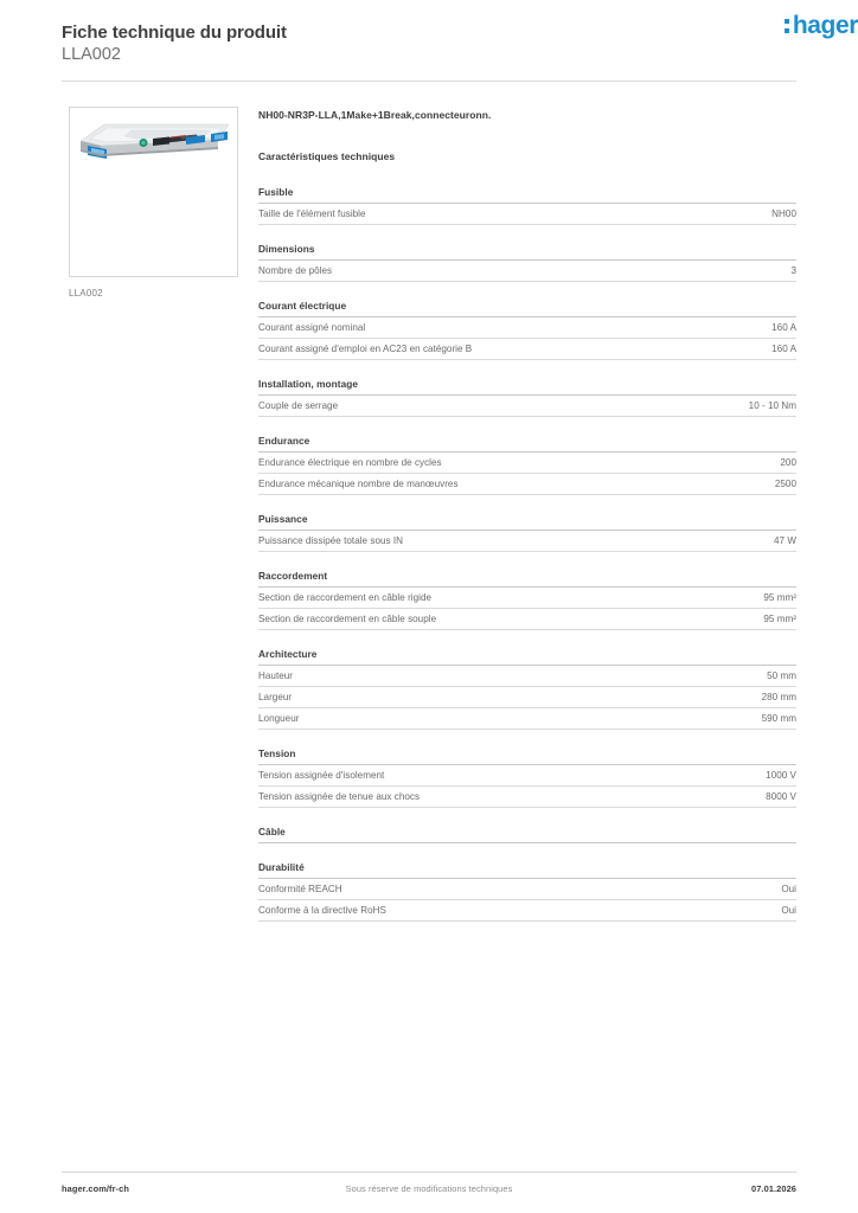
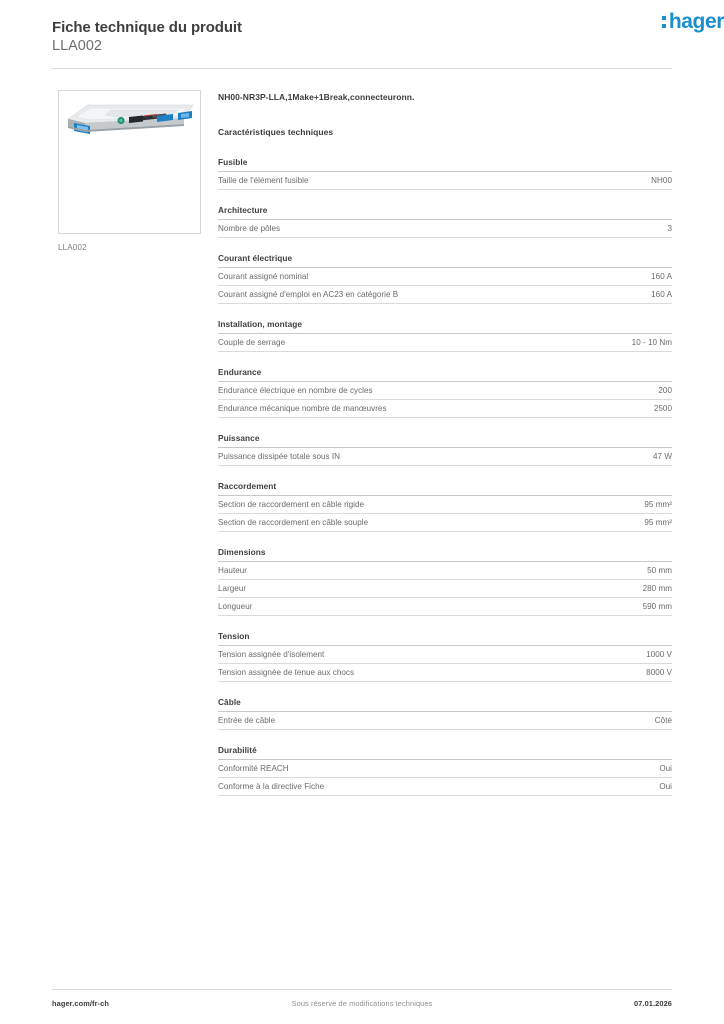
  Fiche technique du produit
  LLA002
  hager
  LLA002
  NH00-NR3P-LLA,1Make+1Break,connecteuronn.
  Caractéristiques techniques
  Fusible
  Taille de l'élément fusible
  NH00
- Dimensions
+ Architecture
  Nombre de pôles
  3
  Courant électrique
  Courant assigné nominal
  160 A
  Courant assigné d'emploi en AC23 en catégorie B
  160 A
  Installation, montage
  Couple de serrage
  10 - 10 Nm
  Endurance
  Endurance électrique en nombre de cycles
  200
  Endurance mécanique nombre de manœuvres
  2500
  Puissance
  Puissance dissipée totale sous IN
  47 W
  Raccordement
  Section de raccordement en câble rigide
  95 mm²
  Section de raccordement en câble souple
  95 mm²
- Architecture
+ Dimensions
  Hauteur
  50 mm
  Largeur
  280 mm
  Longueur
  590 mm
  Tension
  Tension assignée d'isolement
  1000 V
  Tension assignée de tenue aux chocs
  8000 V
  Câble
+ Entrée de câble
+ Côté
  Durabilité
  Conformité REACH
  Oui
- Conforme à la directive RoHS
+ Conforme à la directive Fiche
  Oui
  Sous réserve de modifications techniques
  hager.com/fr-ch
  07.01.2026
